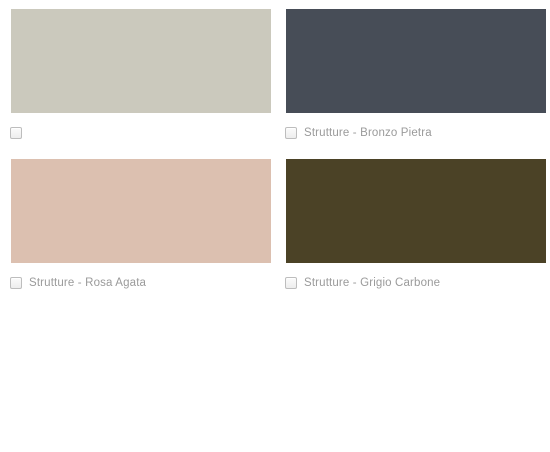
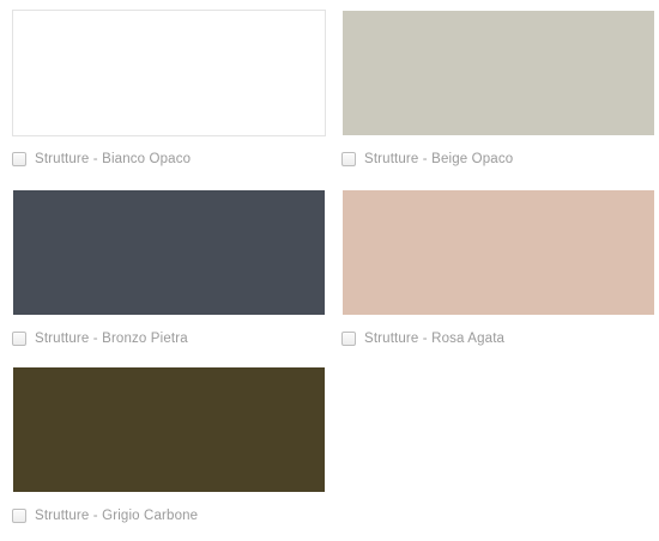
+ Strutture - Bianco Opaco
+ Strutture - Beige Opaco
  Strutture - Bronzo Pietra
  Strutture - Rosa Agata
  Strutture - Grigio Carbone
